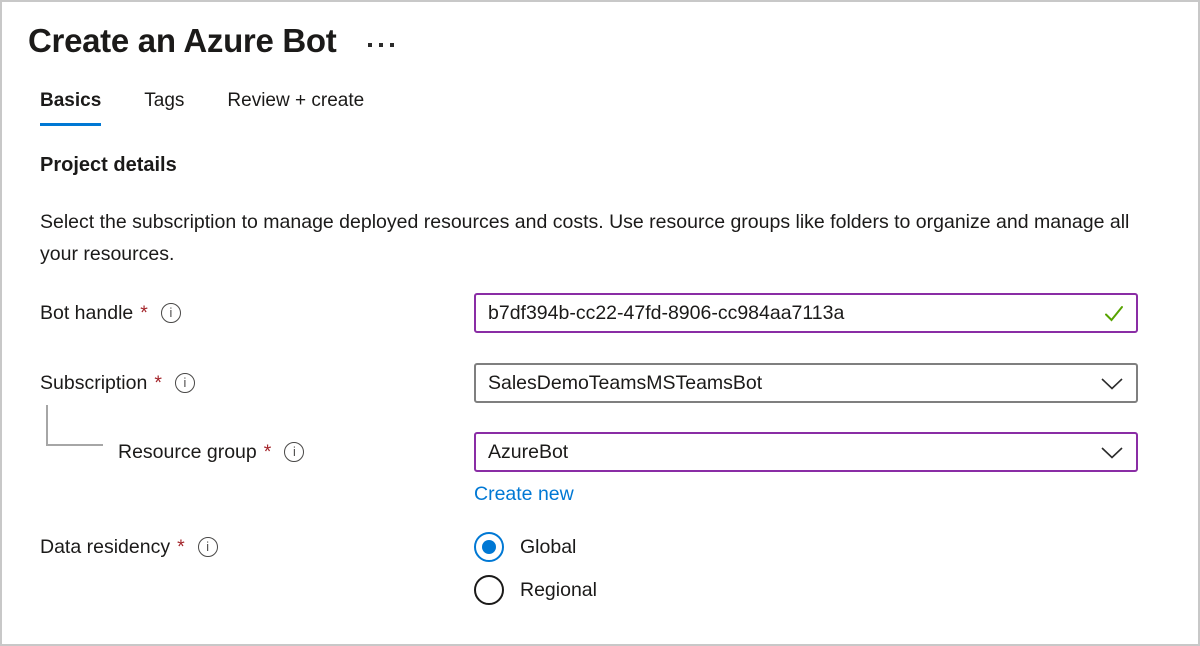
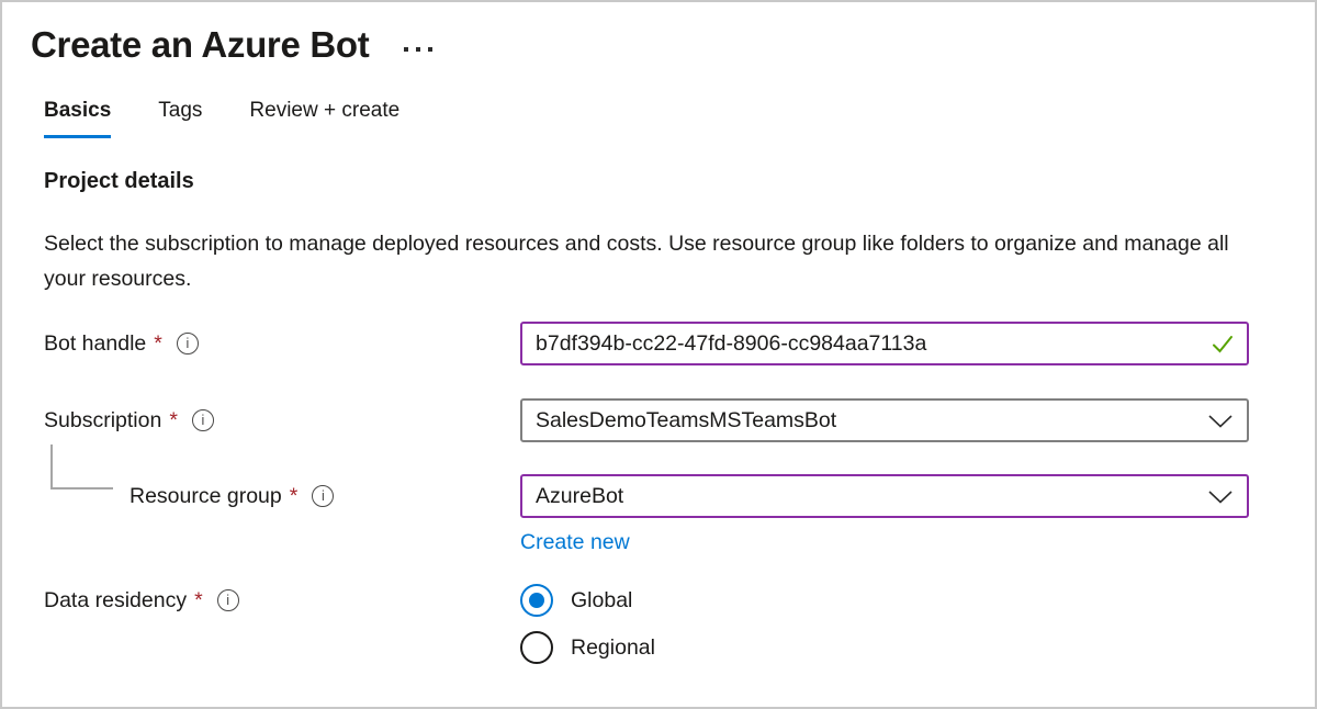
  Create an Azure Bot
  Basics
  Tags
  Review + create
  Project details
- Select the subscription to manage deployed resources and costs. Use resource groups like folders to organize and manage all your resources.
+ Select the subscription to manage deployed resources and costs. Use resource group like folders to organize and manage all your resources.
  Bot handle
  *
  i
  b7df394b-cc22-47fd-8906-cc984aa7113a
  Subscription
  *
  i
  SalesDemoTeamsMSTeamsBot
  Resource group
  *
  i
  AzureBot
  Create new
  Data residency
  *
  i
  Global
  Regional
